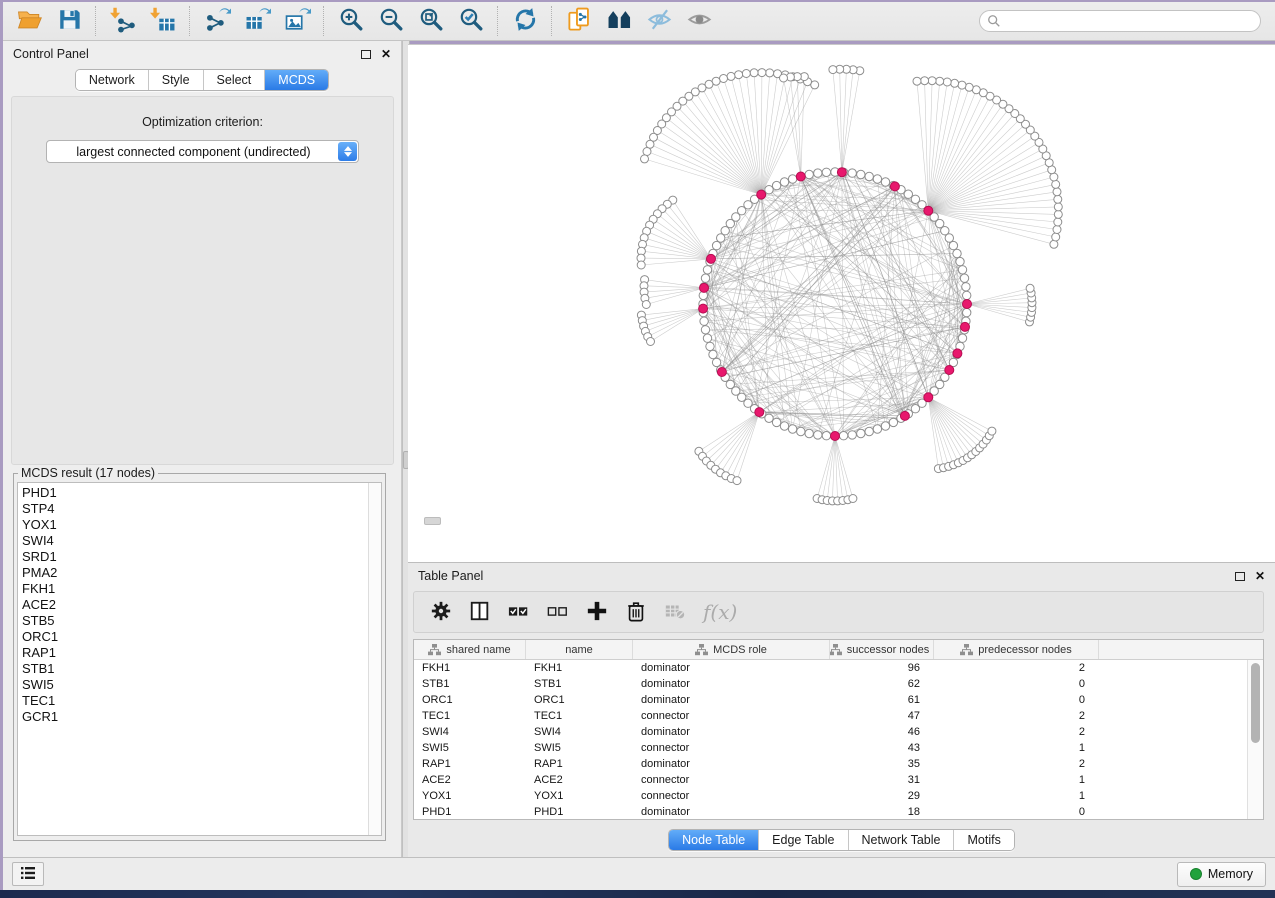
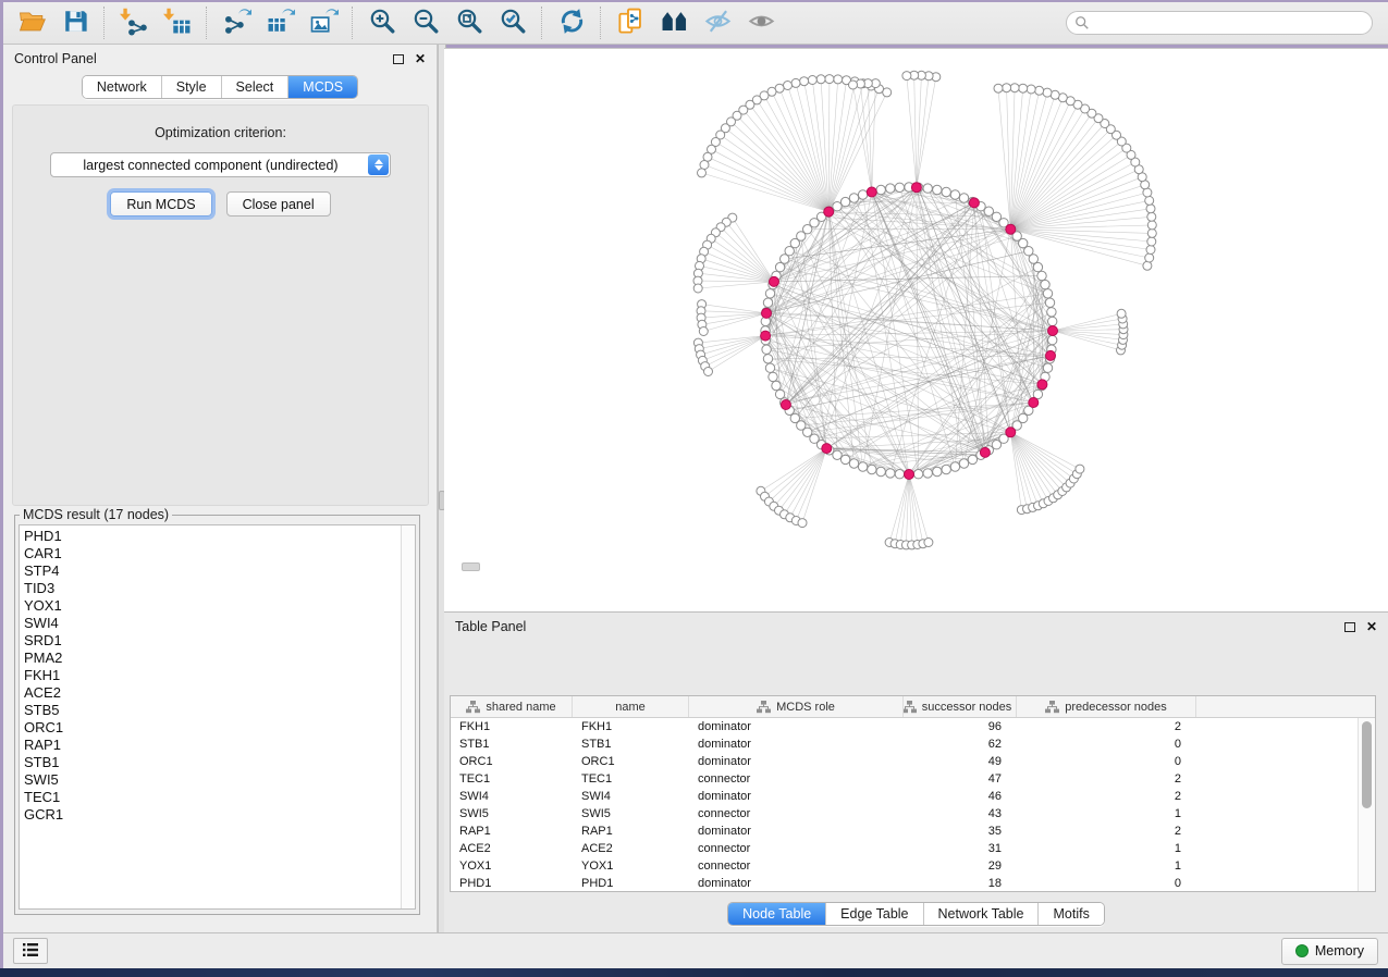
  Control Panel
  ✕
  Network
  Style
  Select
  MCDS
  Optimization criterion:
  largest connected component (undirected)
+ Run MCDS
+ Close panel
  MCDS result (17 nodes)
  PHD1
+ CAR1
  STP4
+ TID3
  YOX1
  SWI4
  SRD1
  PMA2
  FKH1
  ACE2
  STB5
  ORC1
  RAP1
  STB1
  SWI5
  TEC1
  GCR1
  Table Panel
  ✕
- f(x)
  shared name
  name
  MCDS role
  successor nodes
  predecessor nodes
  FKH1
  FKH1
  dominator
  96
  2
  STB1
  STB1
  dominator
  62
  0
  ORC1
  ORC1
  dominator
- 61
+ 49
  0
  TEC1
  TEC1
  connector
  47
  2
  SWI4
  SWI4
  dominator
  46
  2
  SWI5
  SWI5
  connector
  43
  1
  RAP1
  RAP1
  dominator
  35
  2
  ACE2
  ACE2
  connector
  31
  1
  YOX1
  YOX1
  connector
  29
  1
  PHD1
  PHD1
  dominator
  18
  0
  Node Table
  Edge Table
  Network Table
  Motifs
  Memory
